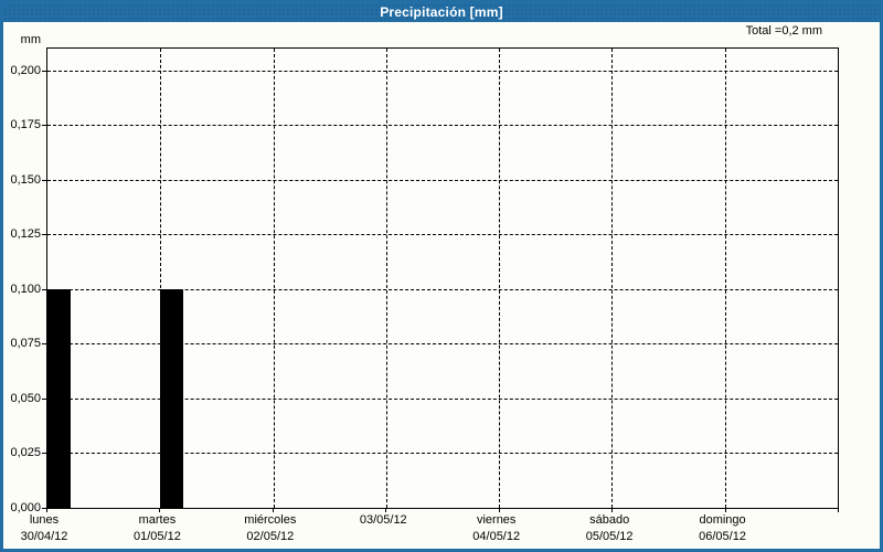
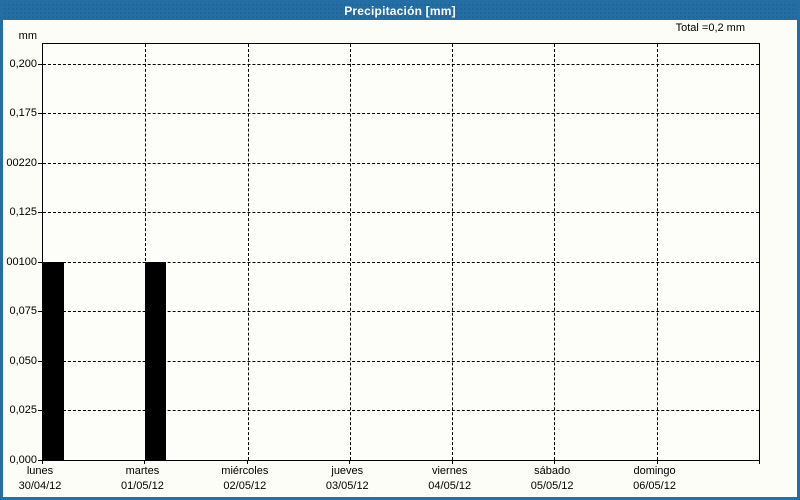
  Precipitación [mm]
  Total =0,2 mm
  mm
  0,000
  0,025
  0,050
  0,075
- 0,100
+ 00100
  0,125
- 0,150
+ 00220
  0,175
  0,200
  lunes
  30/04/12
  martes
  01/05/12
  miércoles
  02/05/12
+ jueves
  03/05/12
  viernes
  04/05/12
  sábado
  05/05/12
  domingo
  06/05/12
